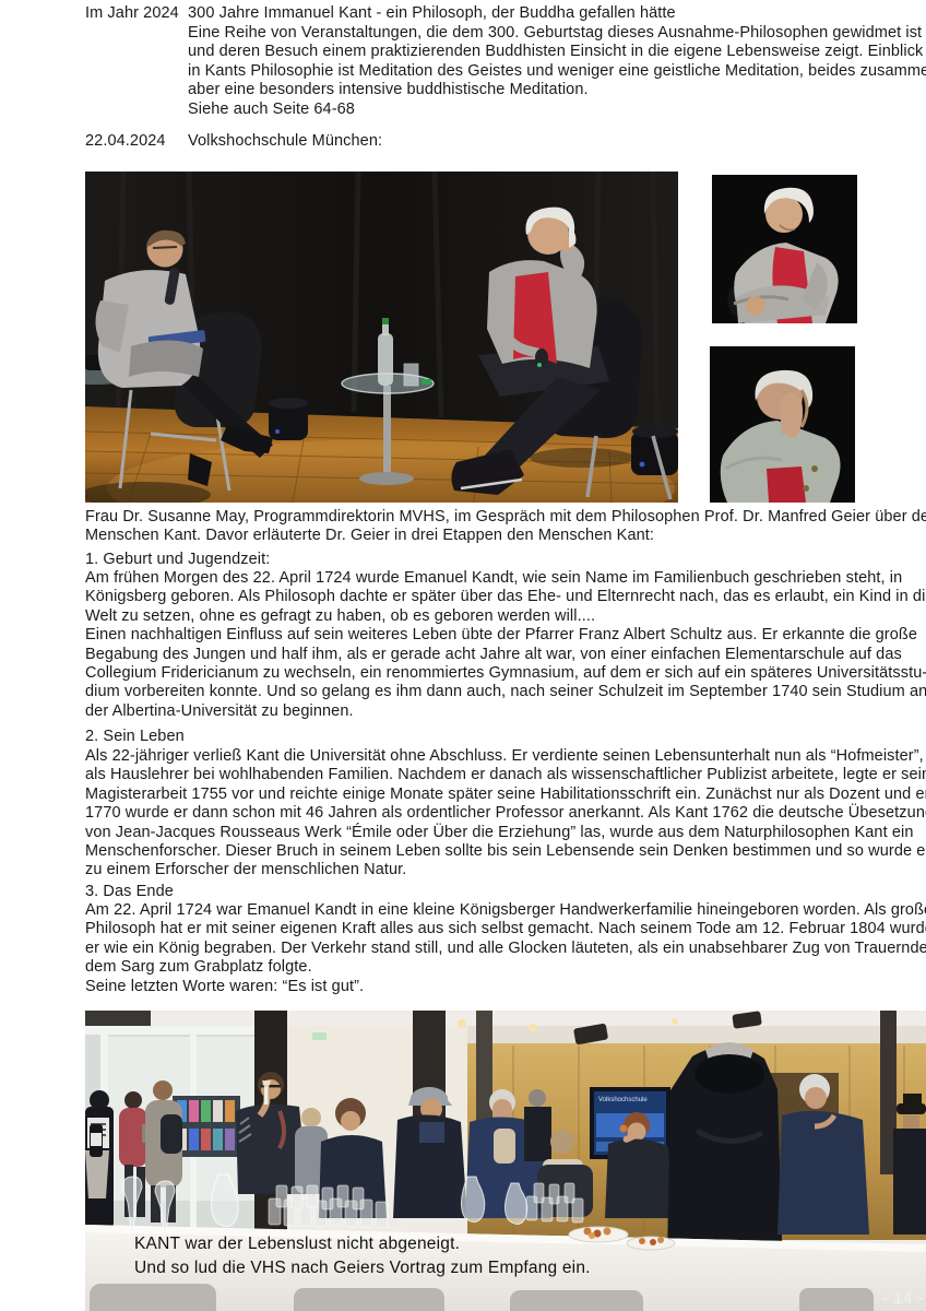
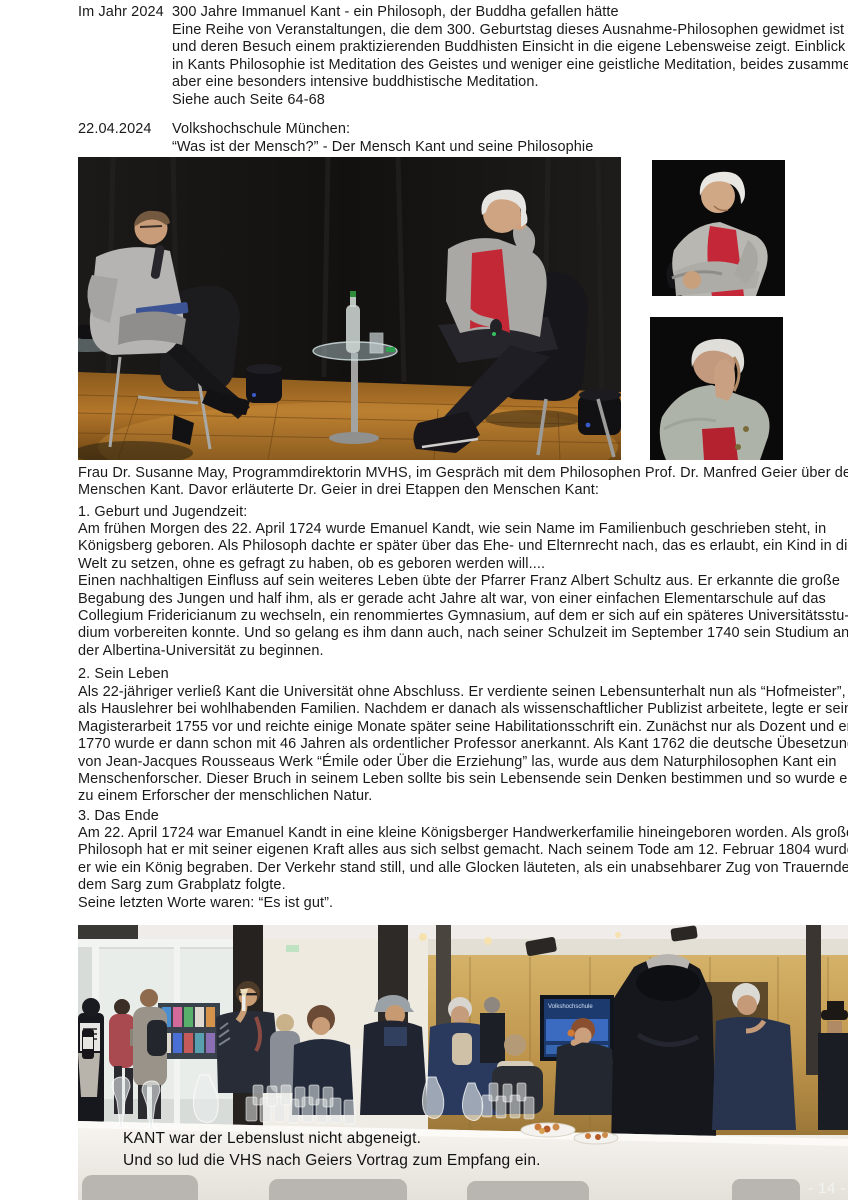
  Im Jahr 2024
  300 Jahre Immanuel Kant - ein Philosoph, der Buddha gefallen hätte
  Eine Reihe von Veranstaltungen, die dem 300. Geburtstag dieses Ausnahme-Philosophen gewidmet ist
  und deren Besuch einem praktizierenden Buddhisten Einsicht in die eigene Lebensweise zeigt. Einblick
  in Kants Philosophie ist Meditation des Geistes und weniger eine geistliche Meditation, beides zusamme
  aber eine besonders intensive buddhistische Meditation.
  Siehe auch Seite 64-68
  22.04.2024
  Volkshochschule München:
+ “Was ist der Mensch?” - Der Mensch Kant und seine Philosophie
  Frau Dr. Susanne May, Programmdirektorin MVHS, im Gespräch mit dem Philosophen Prof. Dr. Manfred Geier über de
  Menschen Kant. Davor erläuterte Dr. Geier in drei Etappen den Menschen Kant:
  1. Geburt und Jugendzeit:
  Am frühen Morgen des 22. April 1724 wurde Emanuel Kandt, wie sein Name im Familienbuch geschrieben steht, in
  Königsberg geboren. Als Philosoph dachte er später über das Ehe- und Elternrecht nach, das es erlaubt, ein Kind in di
  Welt zu setzen, ohne es gefragt zu haben, ob es geboren werden will....
  Einen nachhaltigen Einfluss auf sein weiteres Leben übte der Pfarrer Franz Albert Schultz aus. Er erkannte die große
  Begabung des Jungen und half ihm, als er gerade acht Jahre alt war, von einer einfachen Elementarschule auf das
  Collegium Fridericianum zu wechseln, ein renommiertes Gymnasium, auf dem er sich auf ein späteres Universitätsstu-
  dium vorbereiten konnte. Und so gelang es ihm dann auch, nach seiner Schulzeit im September 1740 sein Studium an
  der Albertina-Universität zu beginnen.
  2. Sein Leben
  Als 22-jähriger verließ Kant die Universität ohne Abschluss. Er verdiente seinen Lebensunterhalt nun als “Hofmeister”,
  als Hauslehrer bei wohlhabenden Familien. Nachdem er danach als wissenschaftlicher Publizist arbeitete, legte er sei
  Magisterarbeit 1755 vor und reichte einige Monate später seine Habilitationsschrift ein. Zunächst nur als Dozent und e
  1770 wurde er dann schon mit 46 Jahren als ordentlicher Professor anerkannt. Als Kant 1762 die deutsche Übesetzun
  von Jean-Jacques Rousseaus Werk “Émile oder Über die Erziehung” las, wurde aus dem Naturphilosophen Kant ein
  Menschenforscher. Dieser Bruch in seinem Leben sollte bis sein Lebensende sein Denken bestimmen und so wurde e
  zu einem Erforscher der menschlichen Natur.
  3. Das Ende
  Am 22. April 1724 war Emanuel Kandt in eine kleine Königsberger Handwerkerfamilie hineingeboren worden. Als groß
  Philosoph hat er mit seiner eigenen Kraft alles aus sich selbst gemacht. Nach seinem Tode am 12. Februar 1804 wurd
  er wie ein König begraben. Der Verkehr stand still, und alle Glocken läuteten, als ein unabsehbarer Zug von Trauernde
  dem Sarg zum Grabplatz folgte.
  Seine letzten Worte waren: “Es ist gut”.
  KANT war der Lebenslust nicht abgeneigt.
  Und so lud die VHS nach Geiers Vortrag zum Empfang ein.
